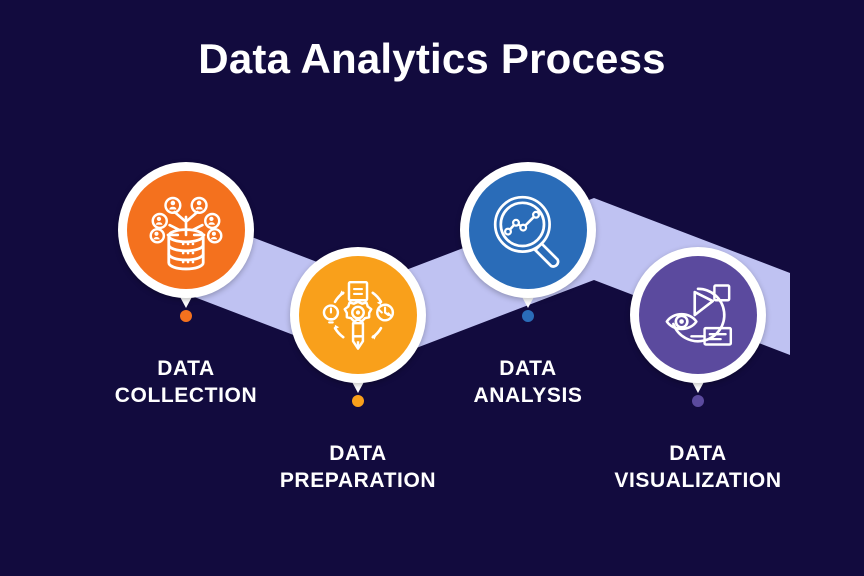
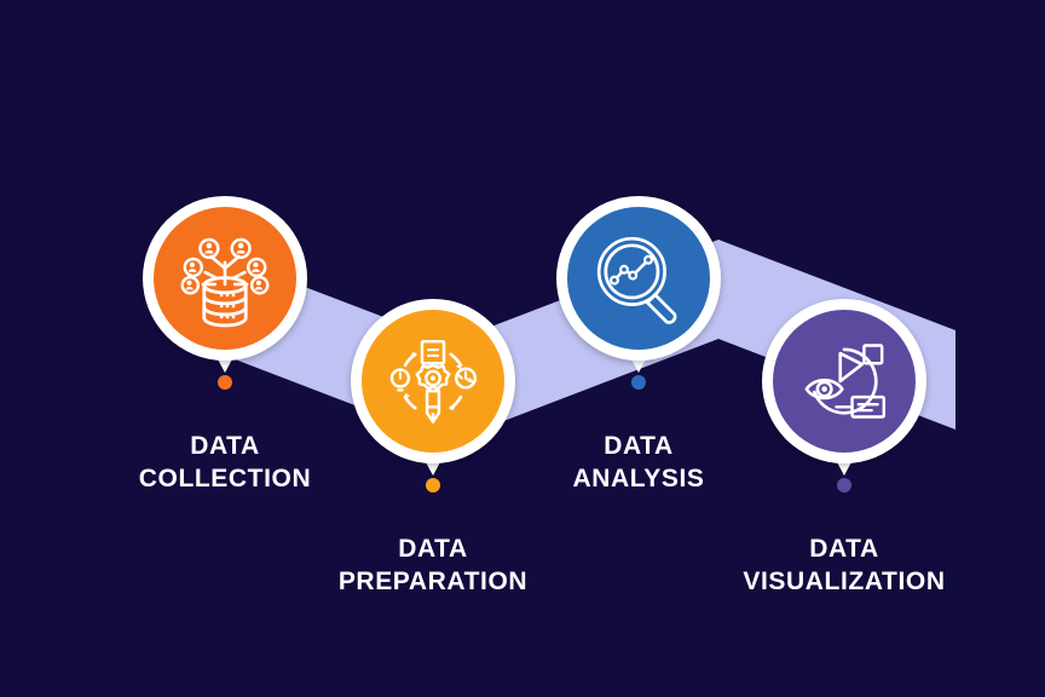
- Data Analytics Process
  DATA
  COLLECTION
  DATA
  PREPARATION
  DATA
  ANALYSIS
  DATA
  VISUALIZATION
